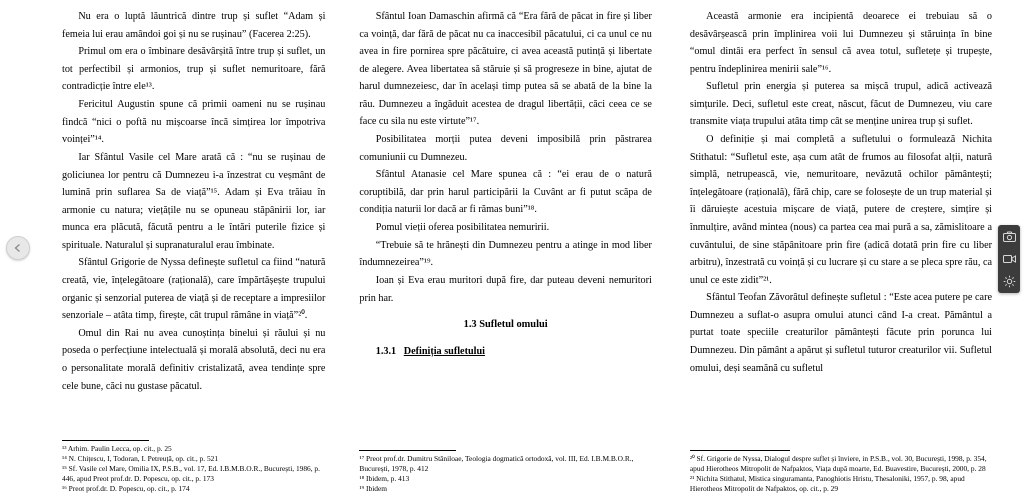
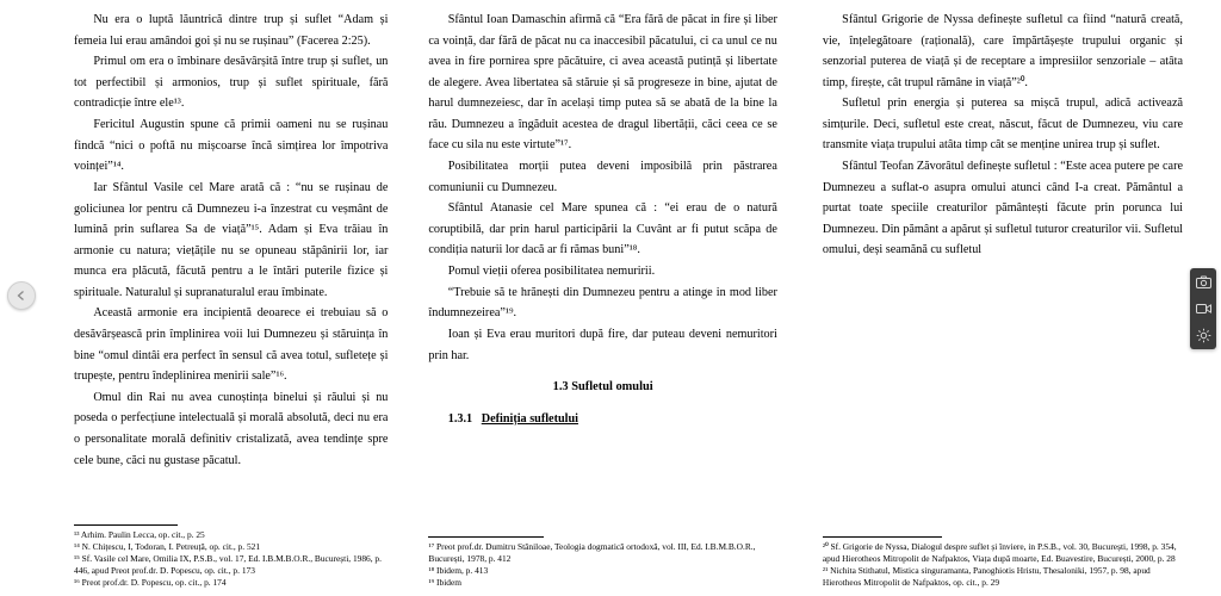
  Nu era o luptă lăuntrică dintre trup și suflet “Adam și femeia lui erau amândoi goi și nu se rușinau” (Facerea 2:25).
- Primul om era o îmbinare desăvârșită între trup și suflet, un tot perfectibil și armonios, trup și suflet nemuritoare, fără contradicție între ele¹³.
+ Primul om era o îmbinare desăvârșită între trup și suflet, un tot perfectibil și armonios, trup și suflet spirituale, fără contradicție între ele¹³.
  Fericitul Augustin spune că primii oameni nu se rușinau findcă “nici o poftă nu mișcoarse încă simțirea lor împotriva voinței”¹⁴.
  Iar Sfântul Vasile cel Mare arată că : “nu se rușinau de goliciunea lor pentru că Dumnezeu i-a înzestrat cu veșmânt de lumină prin suflarea Sa de viață”¹⁵. Adam și Eva trăiau în armonie cu natura; viețățile nu se opuneau stăpânirii lor, iar munca era plăcută, făcută pentru a le întări puterile fizice și spirituale. Naturalul și supranaturalul erau îmbinate.
- Sfântul Grigorie de Nyssa definește sufletul ca fiind “natură creată, vie, înțelegătoare (rațională), care împărtășește trupului organic și senzorial puterea de viață și de receptare a impresiilor senzoriale – atâta timp, firește, cât trupul rămâne in viață”²⁰.
+ Această armonie era incipientă deoarece ei trebuiau să o desăvârșească prin împlinirea voii lui Dumnezeu și stăruința în bine “omul dintâi era perfect în sensul că avea totul, sufletețe și trupește, pentru îndeplinirea menirii sale”¹⁶.
  Omul din Rai nu avea cunoștința binelui și răului și nu poseda o perfecțiune intelectuală și morală absolută, deci nu era o personalitate morală definitiv cristalizată, avea tendințe spre cele bune, căci nu gustase păcatul.
  ¹³ Arhim. Paulin Lecca, op. cit., p. 25
  ¹⁴ N. Chițescu, I, Todoran, I. Petreuță, op. cit., p. 521
  ¹⁵ Sf. Vasile cel Mare, Omilia IX, P.S.B., vol. 17, Ed. I.B.M.B.O.R., București, 1986, p. 446, apud Preot prof.dr. D. Popescu, op. cit., p. 173
  ¹⁶ Preot prof.dr. D. Popescu, op. cit., p. 174
  Sfântul Ioan Damaschin afirmă că “Era fără de păcat in fire și liber ca voință, dar fără de păcat nu ca inaccesibil păcatului, ci ca unul ce nu avea in fire pornirea spre păcătuire, ci avea această putință și libertate de alegere. Avea libertatea să stăruie și să progreseze in bine, ajutat de harul dumnezeiesc, dar în același timp putea să se abată de la bine la rău. Dumnezeu a îngăduit acestea de dragul libertății, căci ceea ce se face cu sila nu este virtute”¹⁷.
  Posibilitatea morții putea deveni imposibilă prin păstrarea comuniunii cu Dumnezeu.
  Sfântul Atanasie cel Mare spunea că : “ei erau de o natură coruptibilă, dar prin harul participării la Cuvânt ar fi putut scăpa de condiția naturii lor dacă ar fi rămas buni”¹⁸.
  Pomul vieții oferea posibilitatea nemuririi.
  “Trebuie să te hrănești din Dumnezeu pentru a atinge in mod liber îndumnezeirea”¹⁹.
  Ioan și Eva erau muritori după fire, dar puteau deveni nemuritori prin har.
  1.3 Sufletul omului
  1.3.1 Definiția sufletului
  ¹⁷ Preot prof.dr. Dumitru Stăniloae, Teologia dogmatică ortodoxă, vol. III, Ed. I.B.M.B.O.R., București, 1978, p. 412
  ¹⁸ Ibidem, p. 413
  ¹⁹ Ibidem
- Această armonie era incipientă deoarece ei trebuiau să o desăvârșească prin împlinirea voii lui Dumnezeu și stăruința în bine “omul dintâi era perfect în sensul că avea totul, sufletețe și trupește, pentru îndeplinirea menirii sale”¹⁶.
+ Sfântul Grigorie de Nyssa definește sufletul ca fiind “natură creată, vie, înțelegătoare (rațională), care împărtășește trupului organic și senzorial puterea de viață și de receptare a impresiilor senzoriale – atâta timp, firește, cât trupul rămâne in viață”²⁰.
  Sufletul prin energia și puterea sa mișcă trupul, adică activează simțurile. Deci, sufletul este creat, născut, făcut de Dumnezeu, viu care transmite viața trupului atâta timp cât se menține unirea trup și suflet.
- O definiție și mai completă a sufletului o formulează Nichita Stithatul: “Sufletul este, așa cum atât de frumos au filosofat alții, natură simplă, netrupească, vie, nemuritoare, nevăzută ochilor pământești; înțelegătoare (rațională), fără chip, care se folosește de un trup material și îi dăruiește acestuia mișcare de viață, putere de creștere, simțire și înmulțire, având mintea (nous) ca partea cea mai pură a sa, zămislitoare a cuvântului, de sine stăpânitoare prin fire (adică dotată prin fire cu liber arbitru), înzestrată cu voință și cu lucrare și cu stare a se pleca spre rău, ca unul ce este zidit”²¹.
  Sfântul Teofan Zăvorâtul definește sufletul : “Este acea putere pe care Dumnezeu a suflat-o asupra omului atunci când I-a creat. Pământul a purtat toate speciile creaturilor pământești făcute prin porunca lui Dumnezeu. Din pământ a apărut și sufletul tuturor creaturilor vii. Sufletul omului, deși seamănă cu sufletul
  ²⁰ Sf. Grigorie de Nyssa, Dialogul despre suflet și înviere, in P.S.B., vol. 30, București, 1998, p. 354, apud Hierotheos Mitropolit de Nafpaktos, Viața după moarte, Ed. Buavestire, București, 2000, p. 28
  ²¹ Nichita Stithatul, Mistica singuramanta, Panoghiotis Hristu, Thesaloniki, 1957, p. 98, apud Hierotheos Mitropolit de Nafpaktos, op. cit., p. 29
